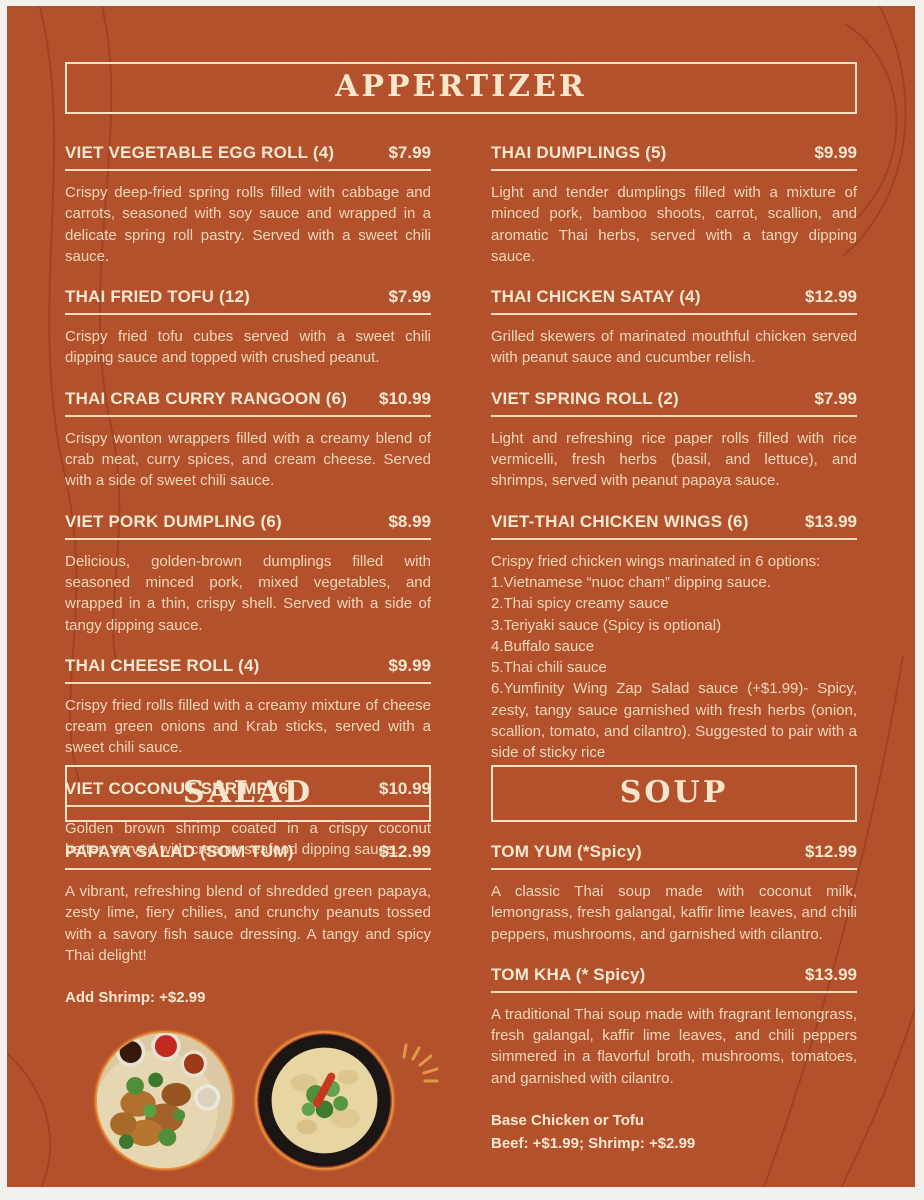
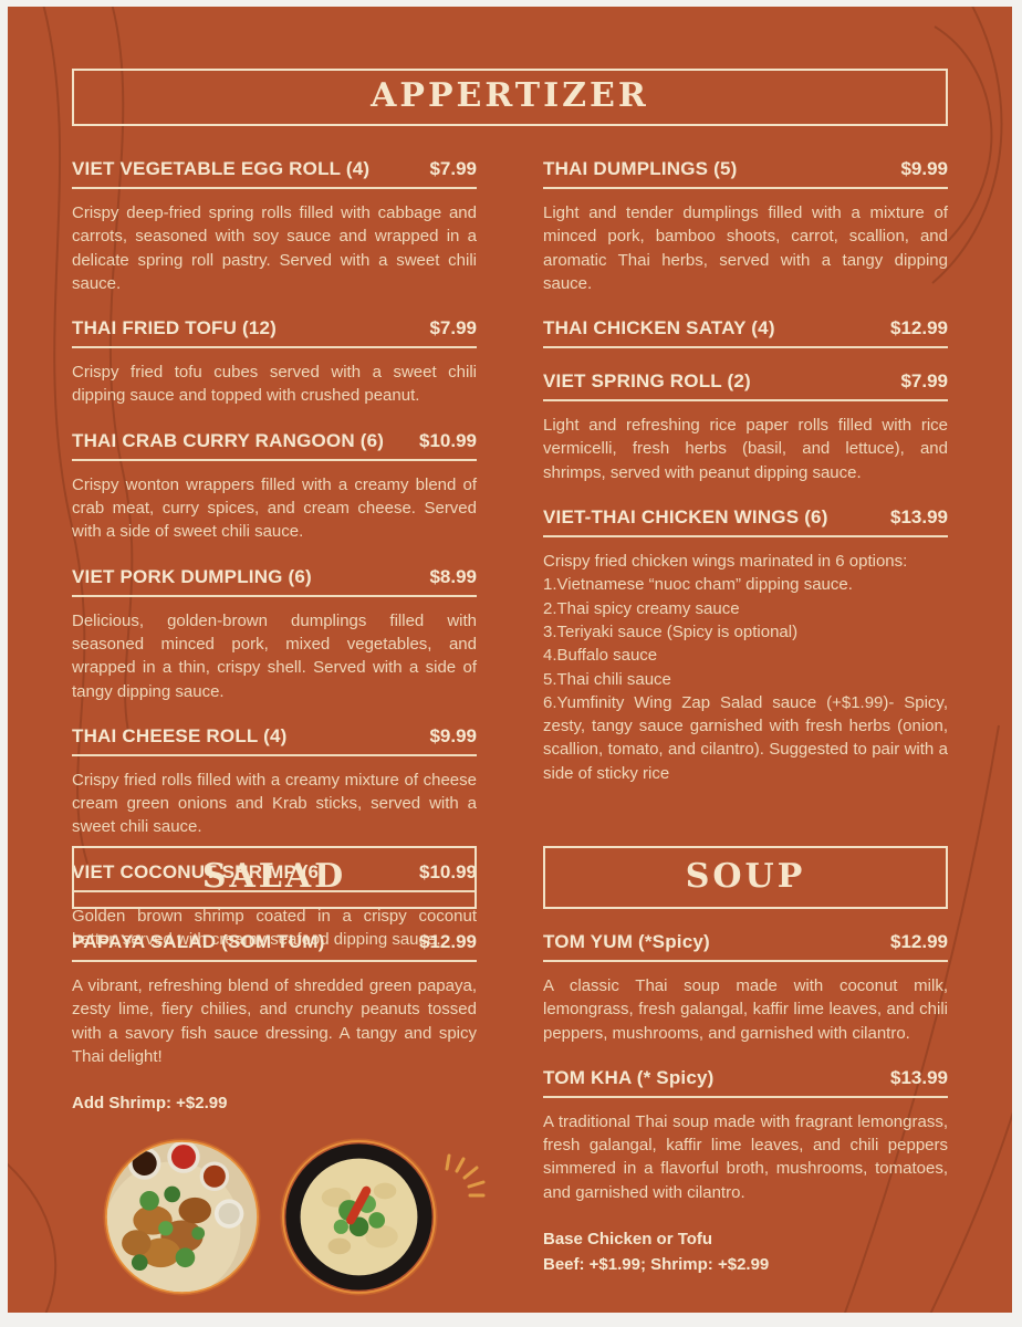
  APPERTIZER
  VIET VEGETABLE EGG ROLL (4)
  $7.99
  Crispy deep-fried spring rolls filled with cabbage and carrots, seasoned with soy sauce and wrapped in a delicate spring roll pastry. Served with a sweet chili sauce.
  THAI FRIED TOFU (12)
  $7.99
  Crispy fried tofu cubes served with a sweet chili dipping sauce and topped with crushed peanut.
  THAI CRAB CURRY RANGOON (6)
  $10.99
  Crispy wonton wrappers filled with a creamy blend of crab meat, curry spices, and cream cheese. Served with a side of sweet chili sauce.
  VIET PORK DUMPLING (6)
  $8.99
  Delicious, golden-brown dumplings filled with seasoned minced pork, mixed vegetables, and wrapped in a thin, crispy shell. Served with a side of tangy dipping sauce.
  THAI CHEESE ROLL (4)
  $9.99
  Crispy fried rolls filled with a creamy mixture of cheese cream green onions and Krab sticks, served with a sweet chili sauce.
  VIET COCONUT SHRIMP (6)
  $10.99
  Golden brown shrimp coated in a crispy coconut batter, served with creamy seafood dipping sauce.
  THAI DUMPLINGS (5)
  $9.99
  Light and tender dumplings filled with a mixture of minced pork, bamboo shoots, carrot, scallion, and aromatic Thai herbs, served with a tangy dipping sauce.
  THAI CHICKEN SATAY (4)
  $12.99
- Grilled skewers of marinated mouthful chicken served with peanut sauce and cucumber relish.
  VIET SPRING ROLL (2)
  $7.99
- Light and refreshing rice paper rolls filled with rice vermicelli, fresh herbs (basil, and lettuce), and shrimps, served with peanut papaya sauce.
+ Light and refreshing rice paper rolls filled with rice vermicelli, fresh herbs (basil, and lettuce), and shrimps, served with peanut dipping sauce.
  VIET-THAI CHICKEN WINGS (6)
  $13.99
  Crispy fried chicken wings marinated in 6 options:
  1.Vietnamese “nuoc cham” dipping sauce.
  2.Thai spicy creamy sauce
  3.Teriyaki sauce (Spicy is optional)
  4.Buffalo sauce
  5.Thai chili sauce
  6.Yumfinity Wing Zap Salad sauce (+$1.99)- Spicy, zesty, tangy sauce garnished with fresh herbs (onion, scallion, tomato, and cilantro). Suggested to pair with a side of sticky rice
  SALAD
  PAPAYA SALAD (SOM TUM)
  $12.99
  A vibrant, refreshing blend of shredded green papaya, zesty lime, fiery chilies, and crunchy peanuts tossed with a savory fish sauce dressing. A tangy and spicy Thai delight!
  Add Shrimp: +$2.99
  SOUP
  TOM YUM (*Spicy)
  $12.99
  A classic Thai soup made with coconut milk, lemongrass, fresh galangal, kaffir lime leaves, and chili peppers, mushrooms, and garnished with cilantro.
  TOM KHA (* Spicy)
  $13.99
  A traditional Thai soup made with fragrant lemongrass, fresh galangal, kaffir lime leaves, and chili peppers simmered in a flavorful broth, mushrooms, tomatoes, and garnished with cilantro.
  Base Chicken or Tofu
  Beef: +$1.99; Shrimp: +$2.99
